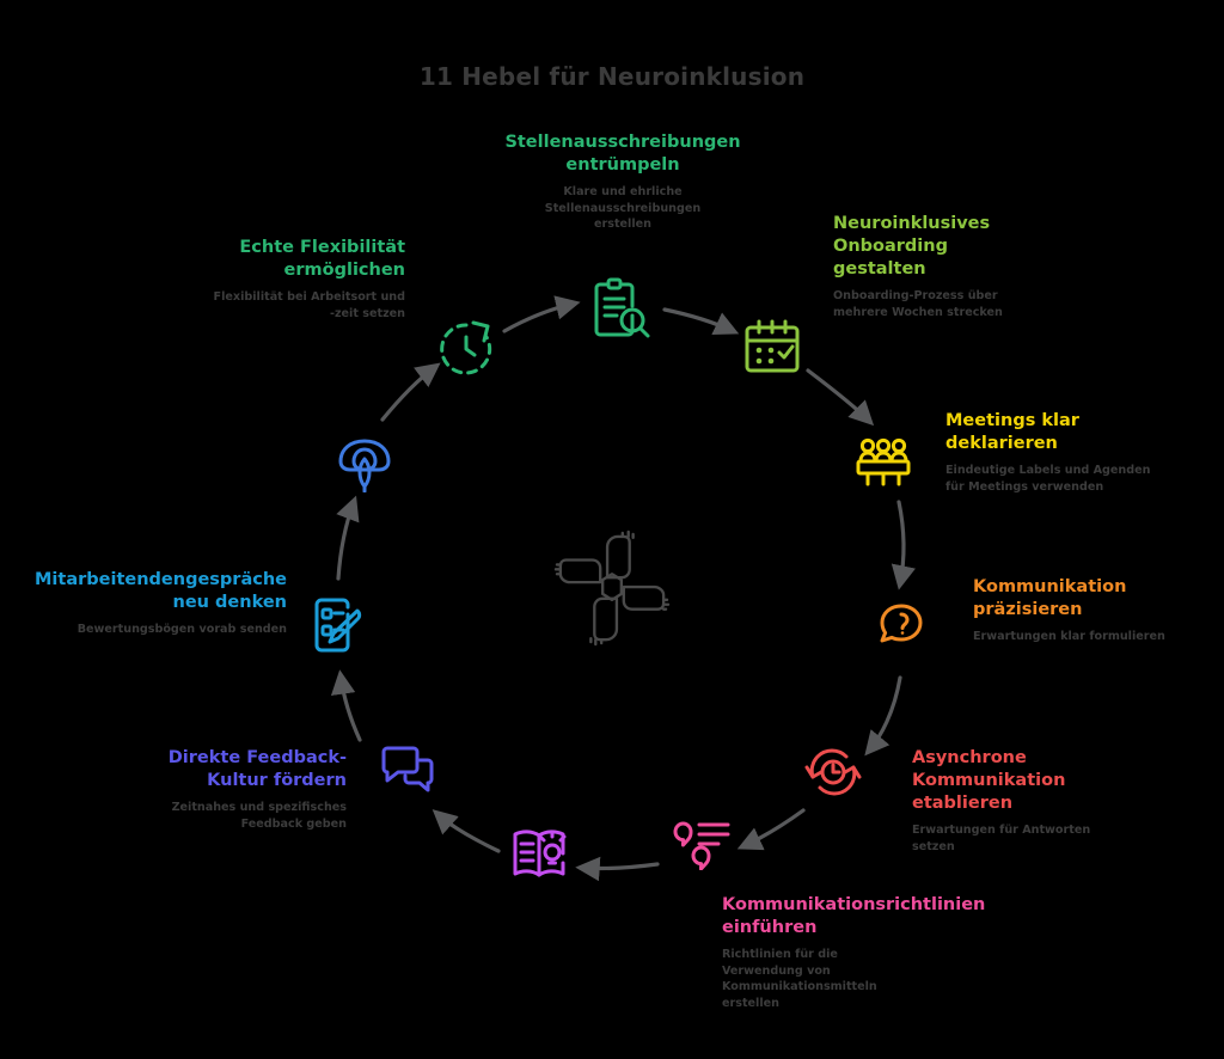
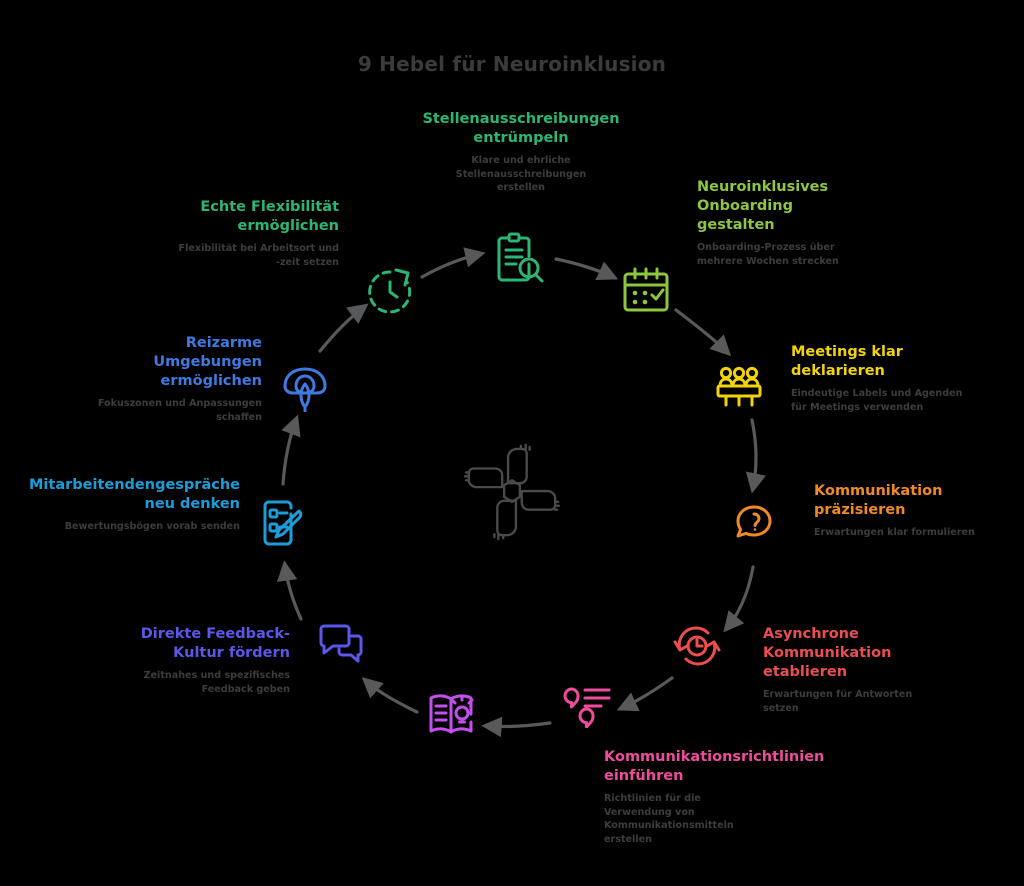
- 11 Hebel für Neuroinklusion
+ 9 Hebel für Neuroinklusion
  Stellenausschreibungen entrümpeln
  Klare und ehrliche Stellenausschreibungen erstellen
  Neuroinklusives Onboarding gestalten
  Onboarding-Prozess über mehrere Wochen strecken
  Meetings klar deklarieren
  Eindeutige Labels und Agenden für Meetings verwenden
  Kommunikation präzisieren
  Erwartungen klar formulieren
  Asynchrone Kommunikation etablieren
  Erwartungen für Antworten setzen
  Kommunikationsrichtlinien einführen
  Richtlinien für die Verwendung von Kommunikationsmitteln erstellen
  Direkte Feedback-Kultur fördern
  Zeitnahes und spezifisches Feedback geben
  Mitarbeitendengespräche neu denken
  Bewertungsbögen vorab senden
+ Reizarme Umgebungen ermöglichen
+ Fokuszonen und Anpassungen schaffen
  Echte Flexibilität ermöglichen
  Flexibilität bei Arbeitsort und -zeit setzen
